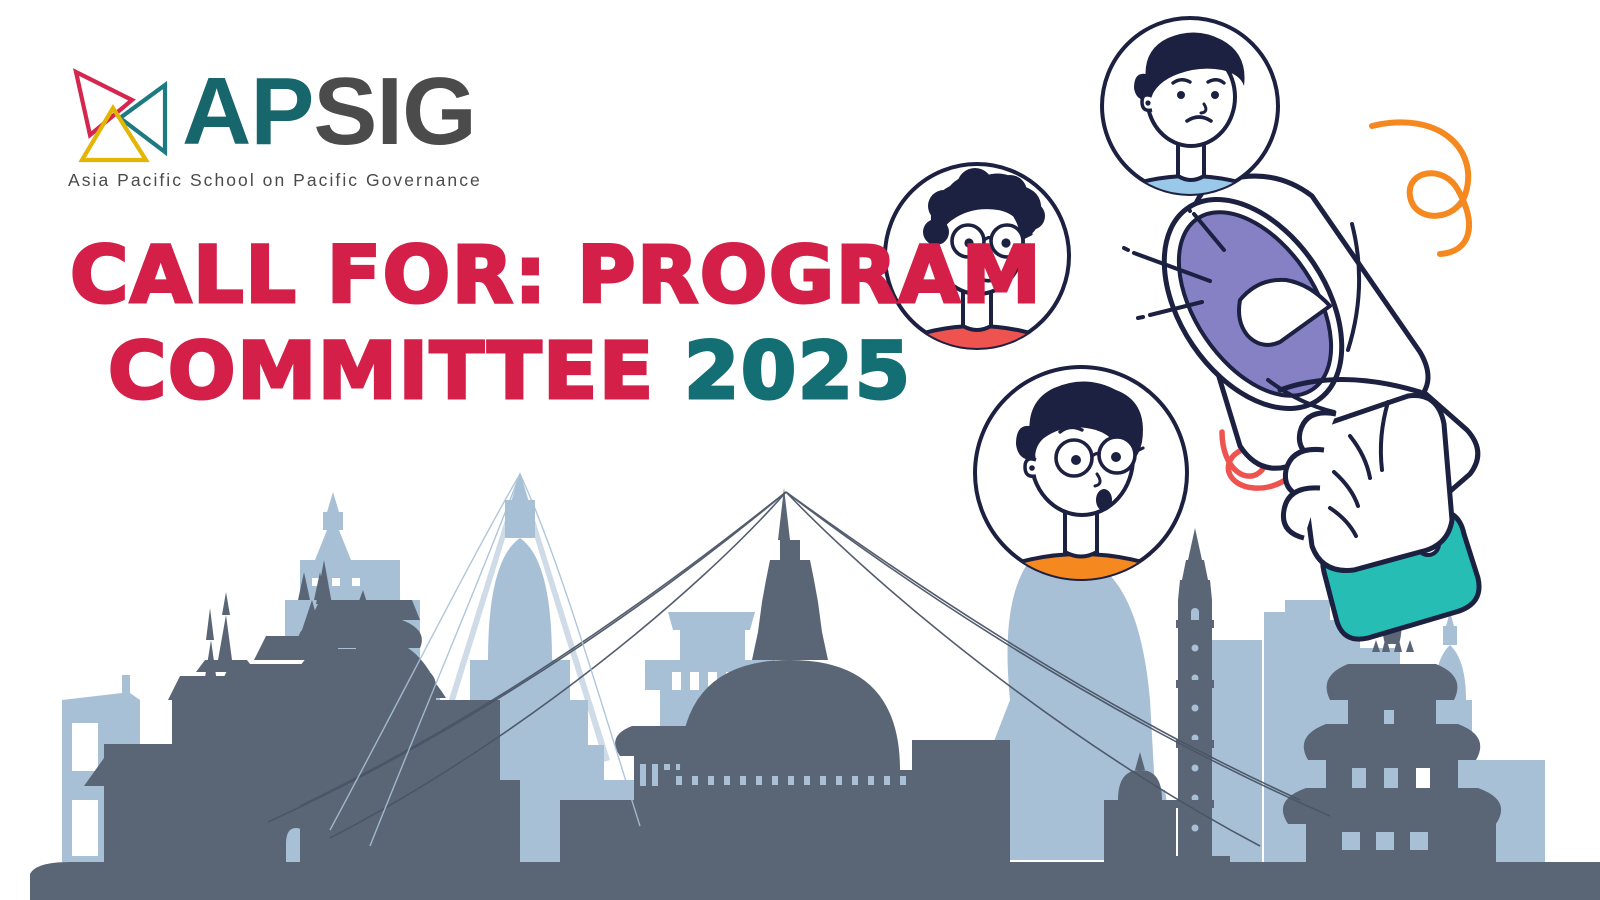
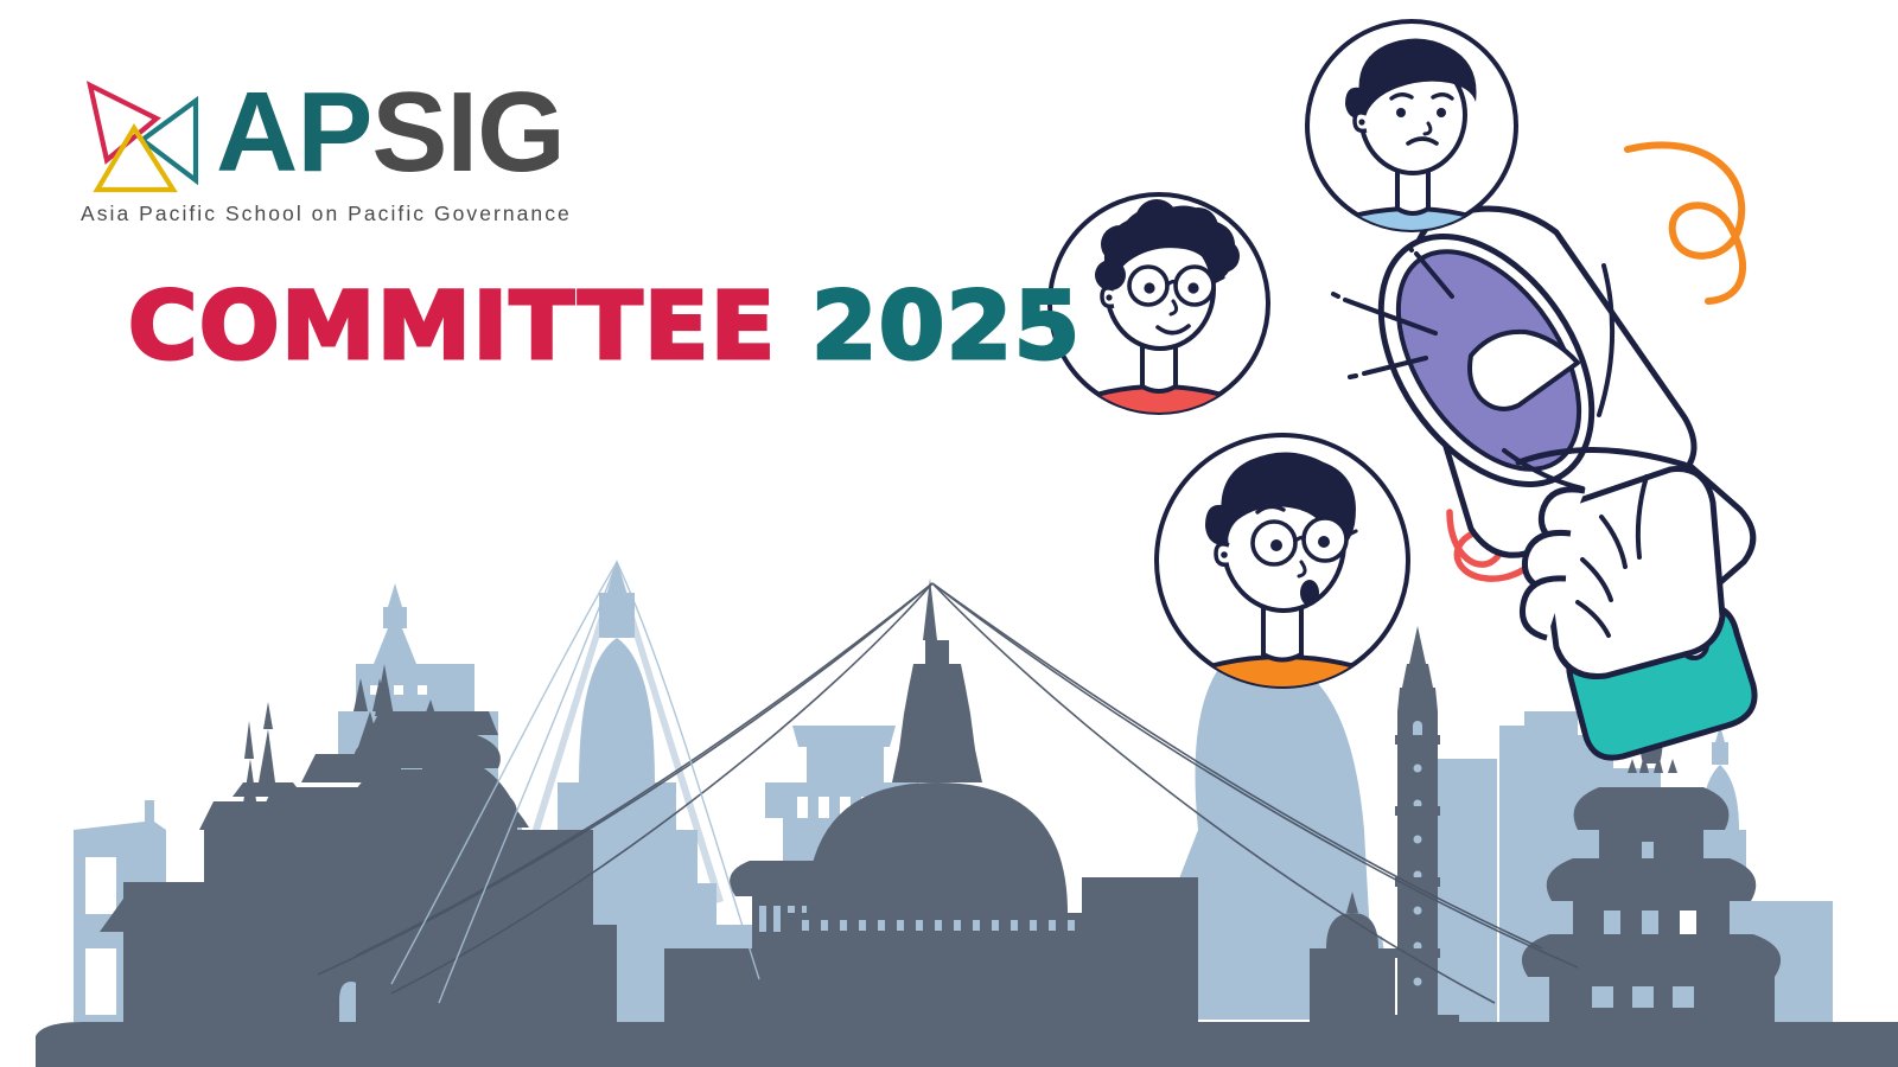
  APSIG
  Asia Pacific School on Pacific Governance
- CALL FOR: PROGRAM
  COMMITTEE 2025
